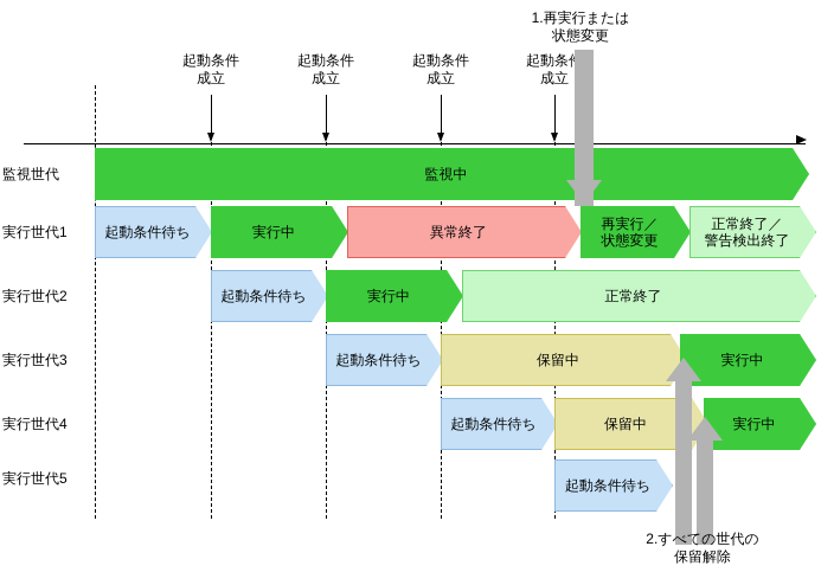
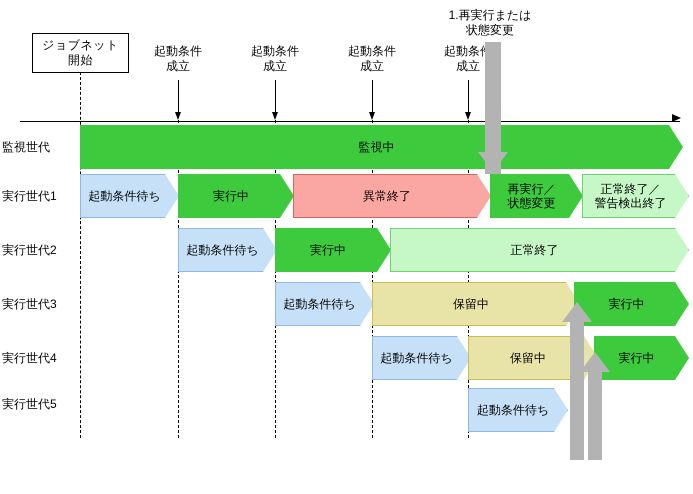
+ ジョブネット
+ 開始
  起動条件
  成立
  起動条件
  成立
  起動条件
  成立
  起動条
  成立
  監視世代
  監視中
  実行世代1
  起動条件待ち
  実行中
  異常終了
  再実行／
  状態変更
  正常終了／
  警告検出終了
  実行世代2
  起動条件待ち
  実行中
  正常終了
  実行世代3
  起動条件待ち
  保留中
  実行中
  実行世代4
  起動条件待ち
  保留中
  実行中
  実行世代5
  起動条件待ち
  1.再実行または
  状態変更
- 2.すべての世代の
- 保留解除
